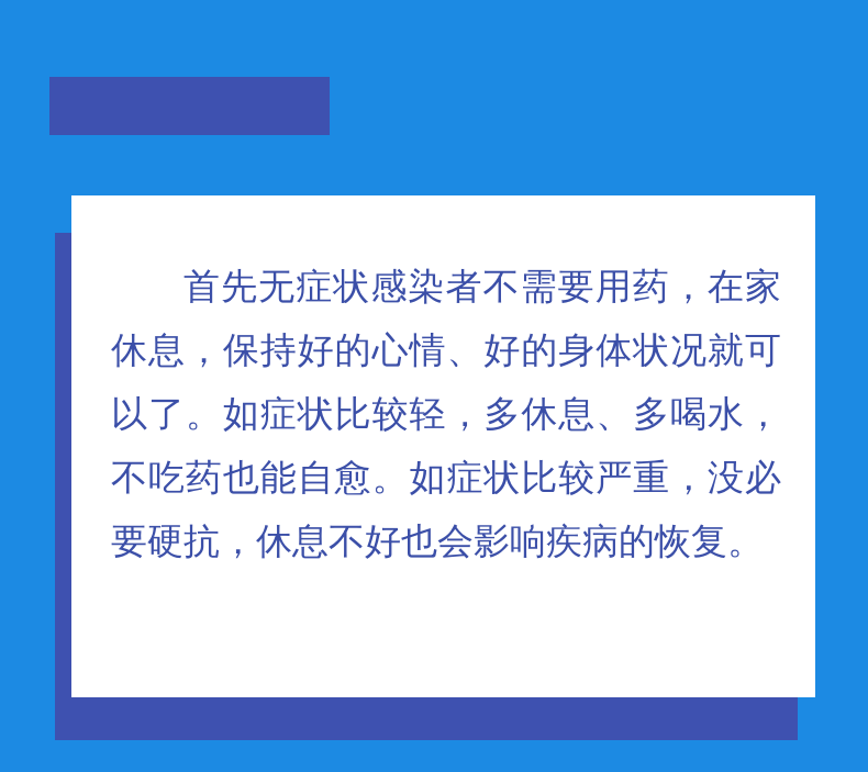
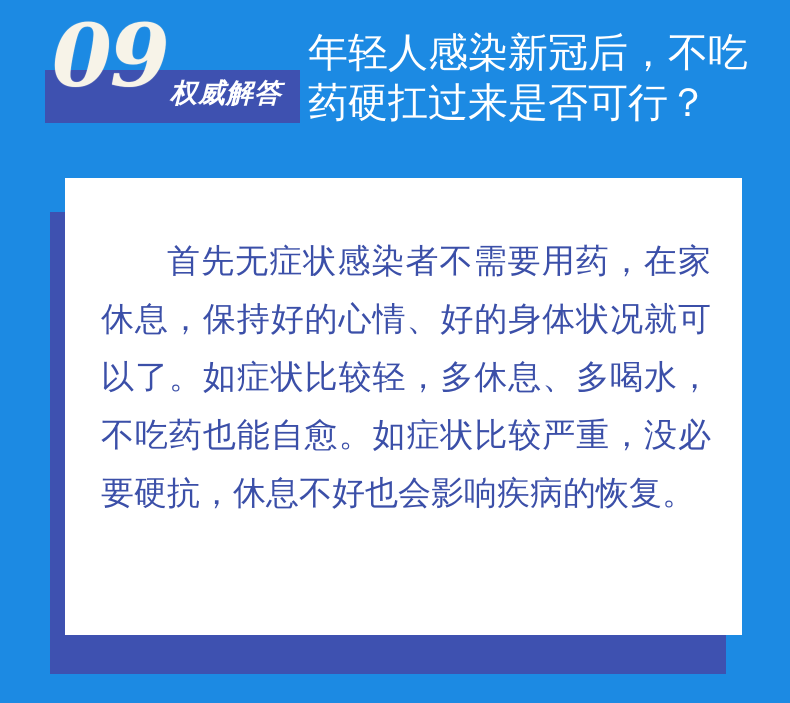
+ 09
+ 权威解答
+ 年轻人感染新冠后，不吃药硬扛过来是否可行？
  首先无症状感染者不需要用药，在家休息，保持好的心情、好的身体状况就可以了。如症状比较轻，多休息、多喝水，不吃药也能自愈。如症状比较严重，没必要硬抗，休息不好也会影响疾病的恢复。
